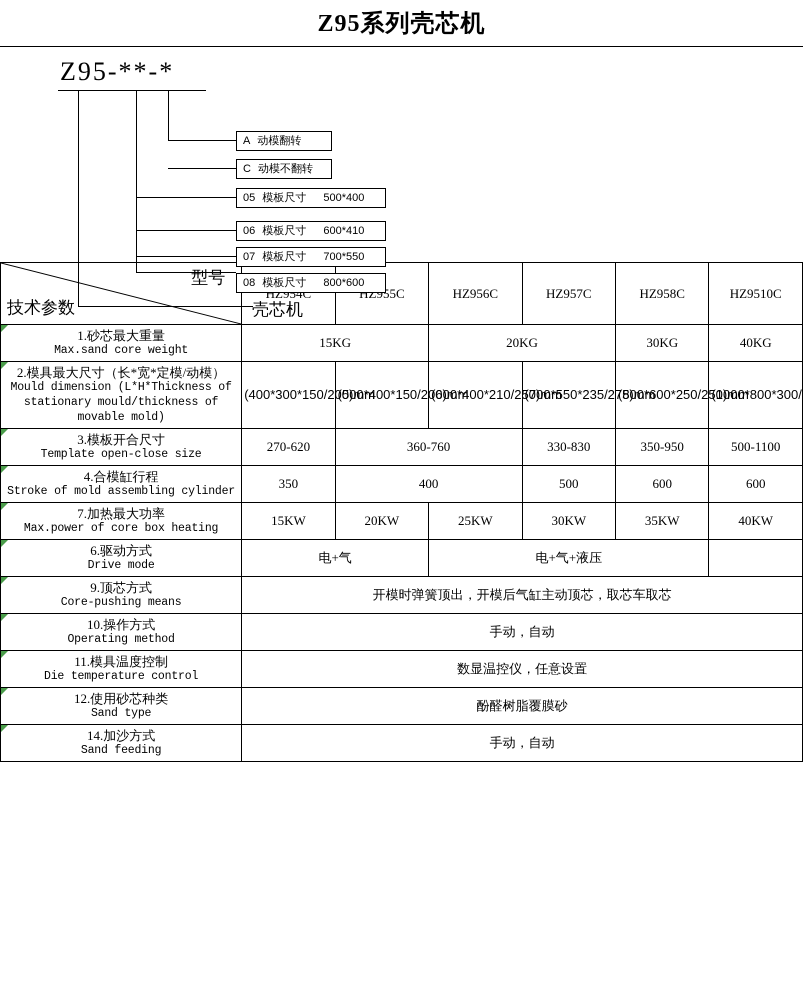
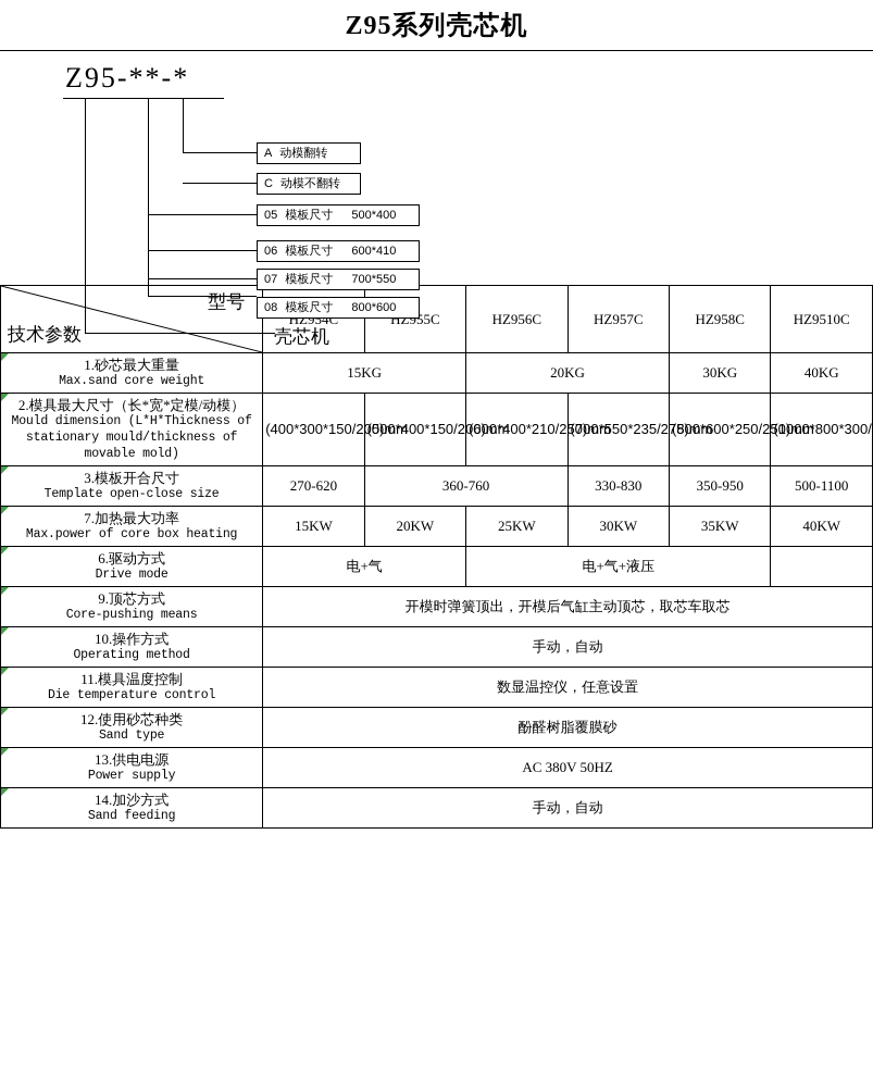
  Z95系列壳芯机
  Z95-**-*
  A 动模翻转
  C 动模不翻转
  05 模板尺寸 500*400
  06 模板尺寸 600*410
  07 模板尺寸 700*550
  08 模板尺寸 800*600
  壳芯机
  型号 技术参数	HZ954C	HZ955C	HZ956C	HZ957C	HZ958C	HZ9510C
  1.砂芯最大重量 Max.sand core weight	15KG	20KG	30KG	40KG
  2.模具最大尺寸（长*宽*定模/动模） Mould dimension (L*H*Thickness of stationary mould/thickness of movable mold)	(400*300*150/2	(500*400*150/2	(600*400*210/2	(700*550*235/2	(800*600*250/2	(1000*800*300/
  3.模板开合尺寸 Template open-close size	270-620	360-760	330-830	350-950	500-1100
- 4.合模缸行程 Stroke of mold assembling cylinder	350	400	500	600	600
  7.加热最大功率 Max.power of core box heating	15KW	20KW	25KW	30KW	35KW	40KW
  6.驱动方式 Drive mode	电+气	电+气+液压
  9.顶芯方式 Core-pushing means	开模时弹簧顶出，开模后气缸主动顶芯，取芯车取芯
  10.操作方式 Operating method	手动，自动
  11.模具温度控制 Die temperature control	数显温控仪，任意设置
  12.使用砂芯种类 Sand type	酚醛树脂覆膜砂
+ 13.供电电源 Power supply	AC 380V 50HZ
  14.加沙方式 Sand feeding	手动，自动
